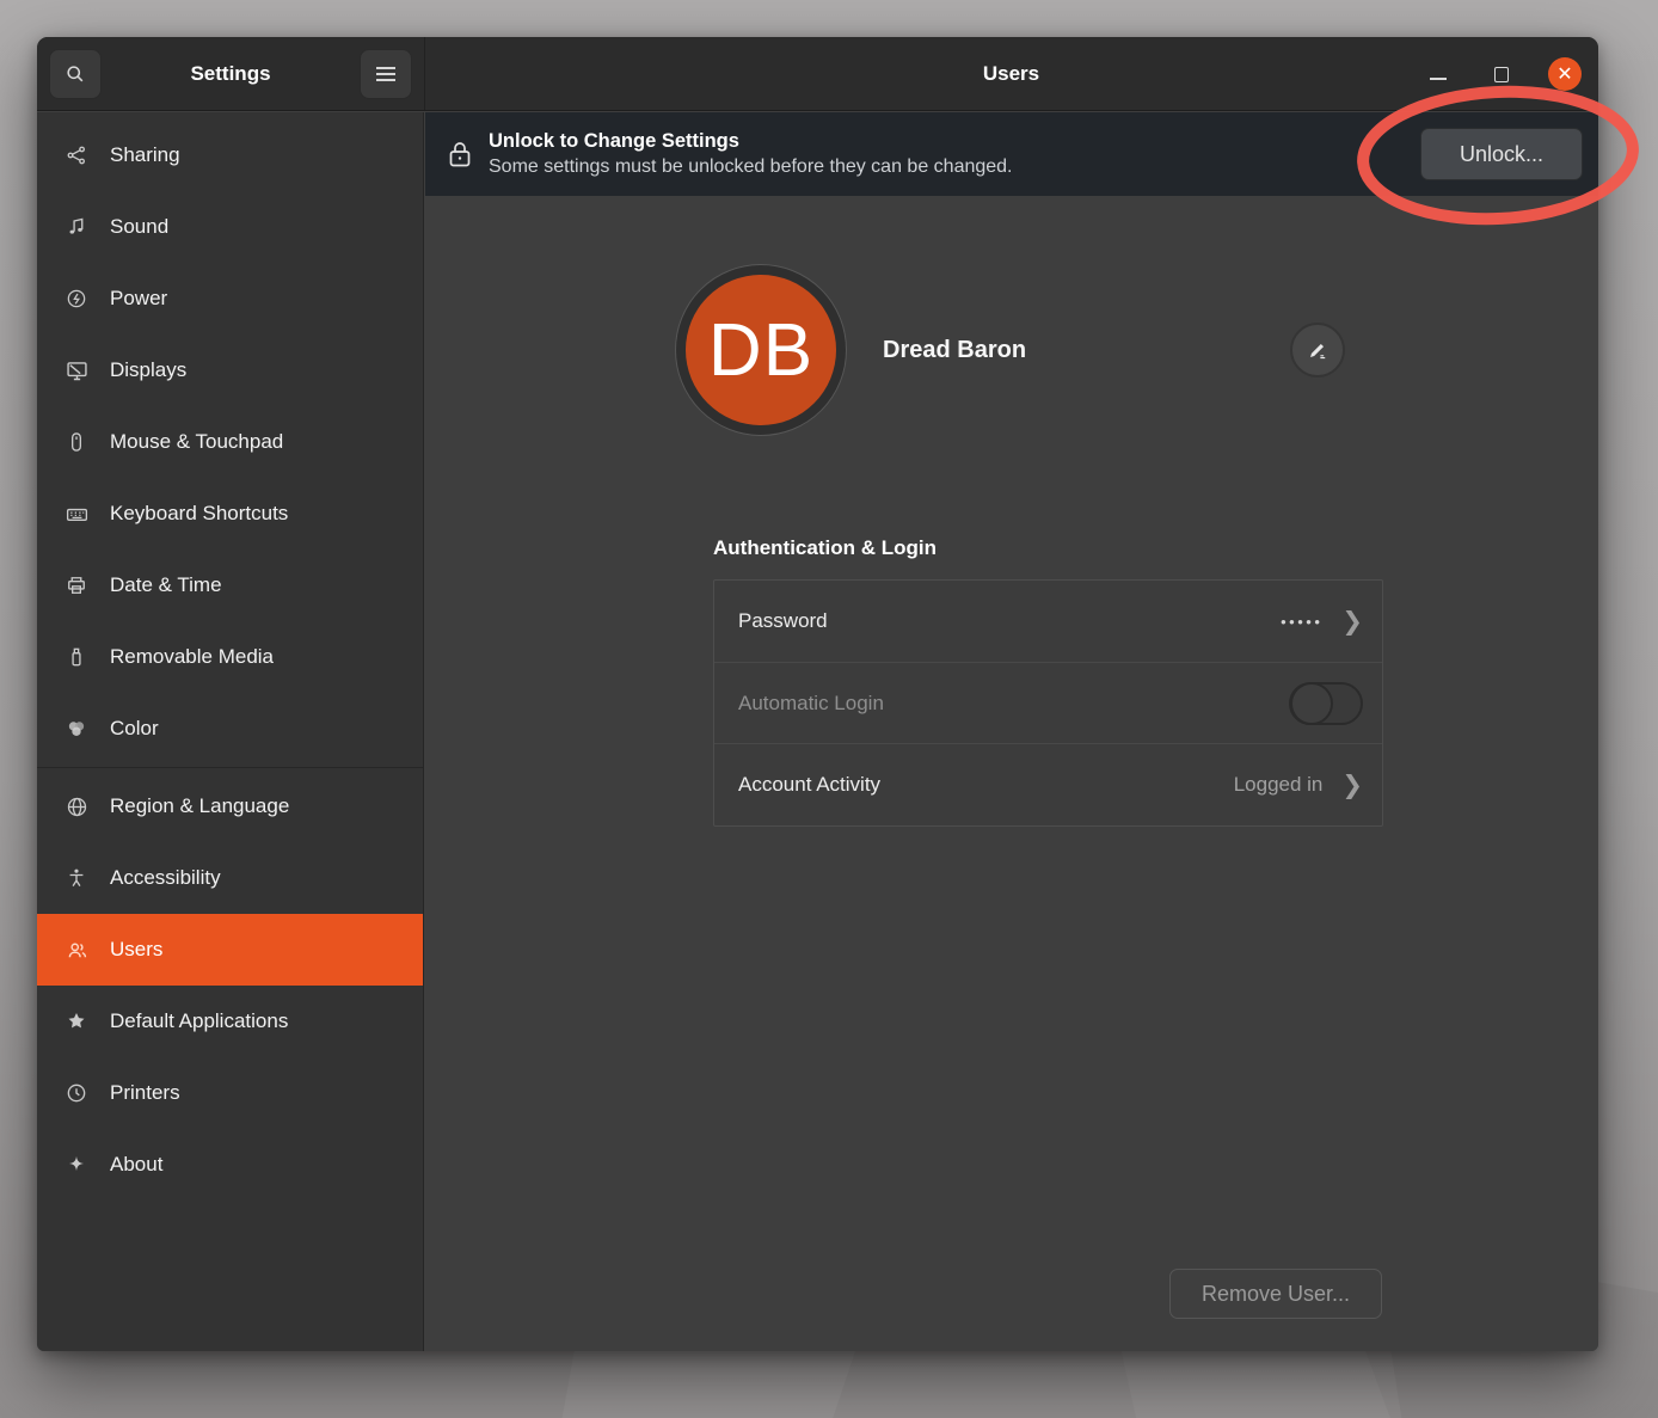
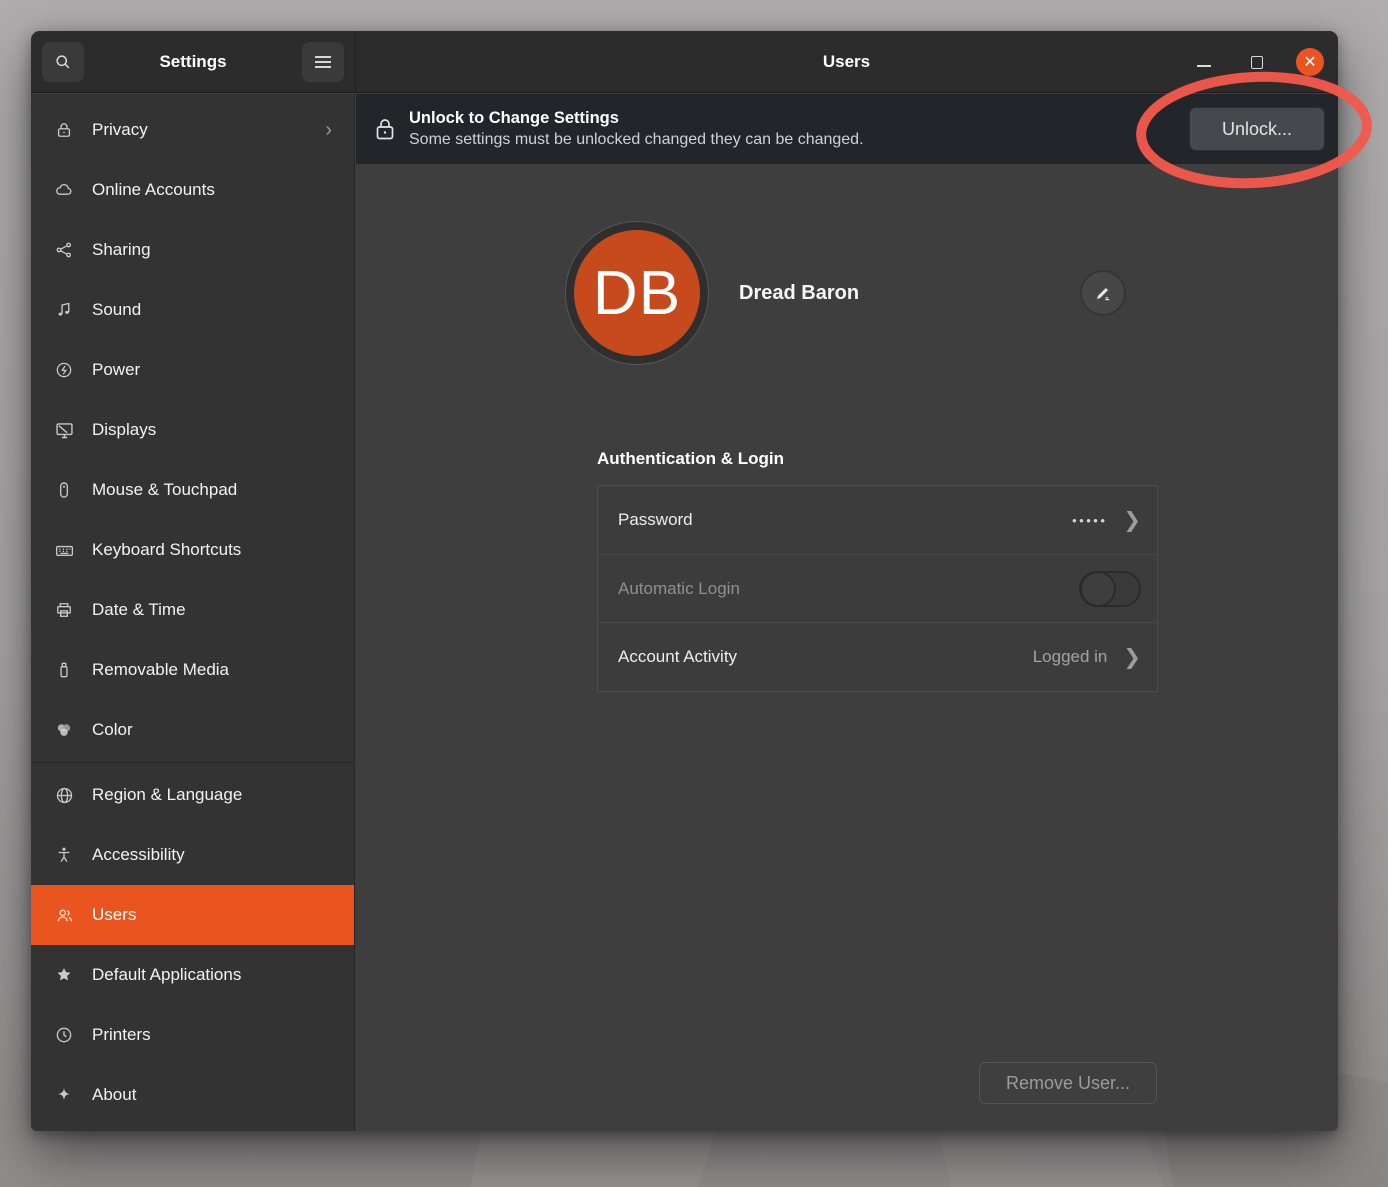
  Settings
  Users
  ✕
+ Privacy
+ ›
+ Online Accounts
  Sharing
  Sound
  Power
  Displays
  Mouse & Touchpad
  Keyboard Shortcuts
  Date & Time
  Removable Media
  Color
  Region & Language
  Accessibility
  Users
  Default Applications
  Printers
  About
  Unlock to Change Settings
- Some settings must be unlocked before they can be changed.
+ Some settings must be unlocked changed they can be changed.
  Unlock...
  DB
  Dread Baron
  Authentication & Login
  Password
  •••••
  ❯
  Automatic Login
  Account Activity
  Logged in
  ❯
  Remove User...
